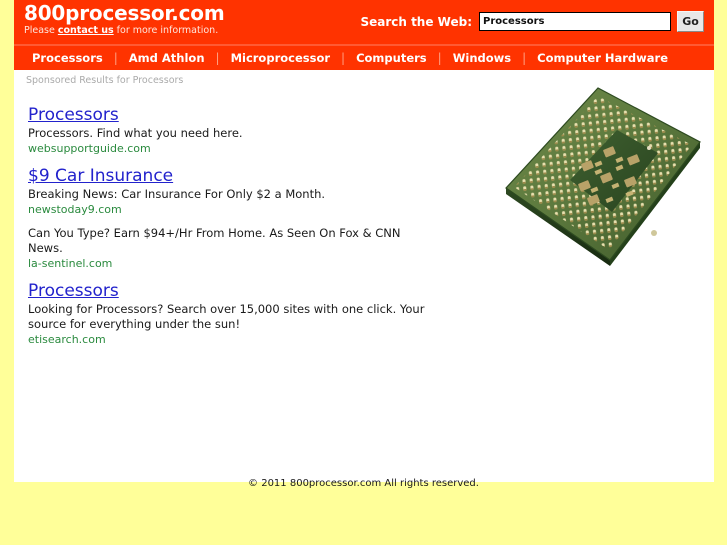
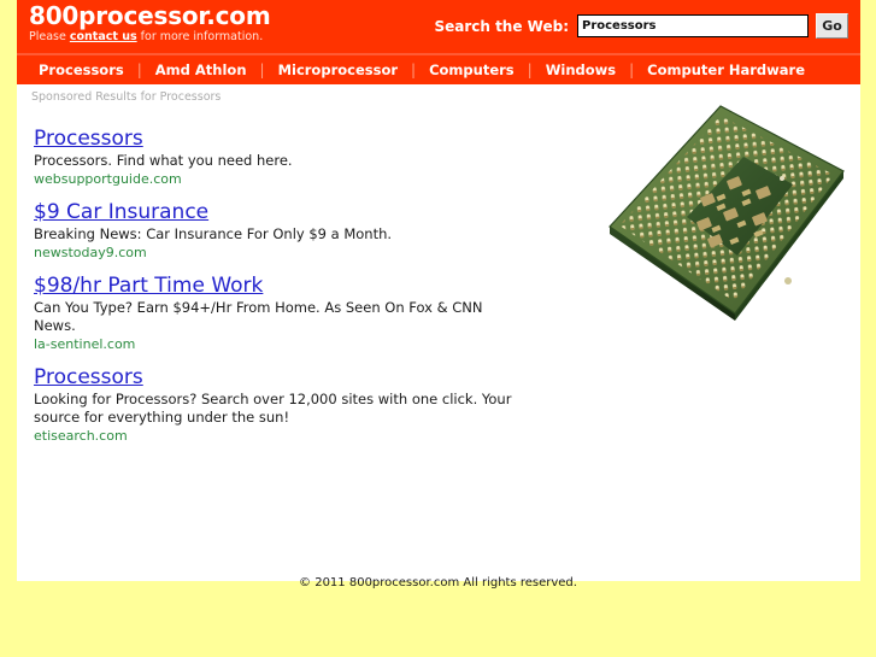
  800processor.com
  Please contact us for more information.
  Search the Web:
  Processors
  Go
  Processors
  |
  Amd Athlon
  |
  Microprocessor
  |
  Computers
  |
  Windows
  |
  Computer Hardware
  Sponsored Results for Processors
  Processors
  Processors. Find what you need here.
  websupportguide.com
  $9 Car Insurance
- Breaking News: Car Insurance For Only $2 a Month.
+ Breaking News: Car Insurance For Only $9 a Month.
  newstoday9.com
+ $98/hr Part Time Work
  Can You Type? Earn $94+/Hr From Home. As Seen On Fox & CNN News.
  la-sentinel.com
  Processors
- Looking for Processors? Search over 15,000 sites with one click. Your source for everything under the sun!
+ Looking for Processors? Search over 12,000 sites with one click. Your source for everything under the sun!
  etisearch.com
  © 2011 800processor.com All rights reserved.
